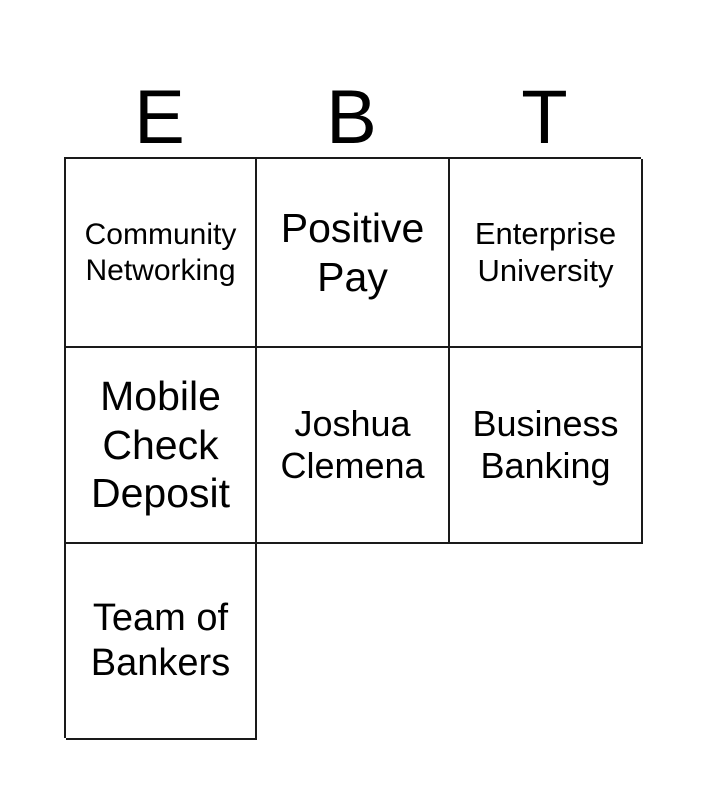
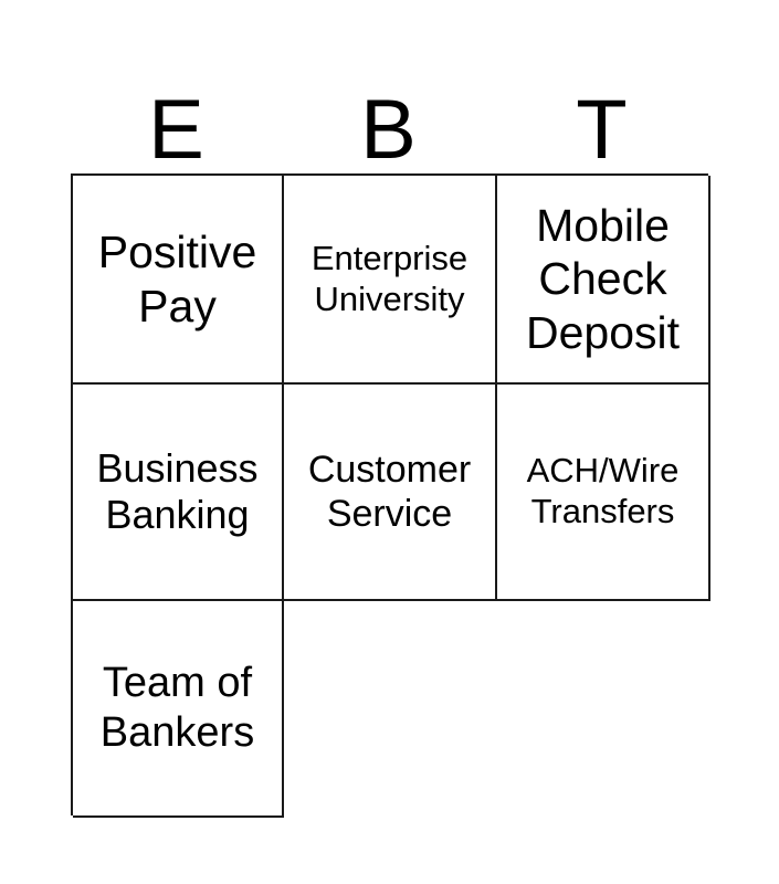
  E
  B
  T
- Community
- Networking
  Positive
  Pay
  Enterprise
  University
  Mobile
  Check
  Deposit
- Joshua
- Clemena
  Business
  Banking
+ Customer
+ Service
+ ACH/Wire
+ Transfers
  Team of
  Bankers
